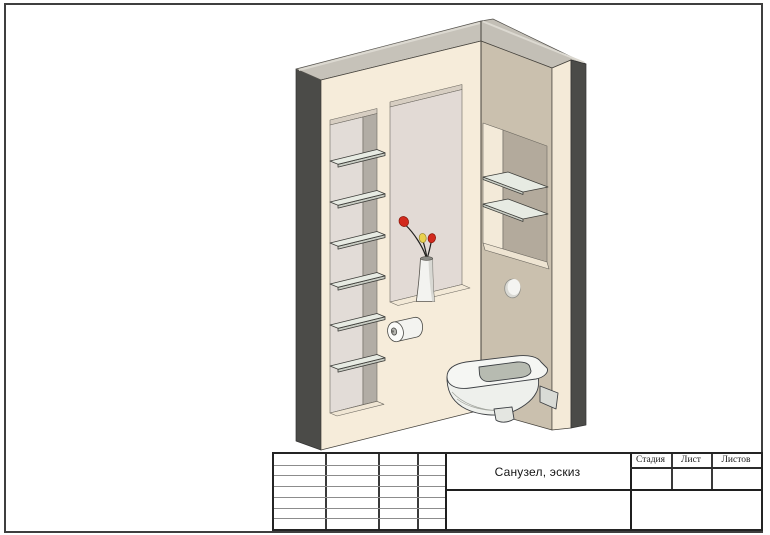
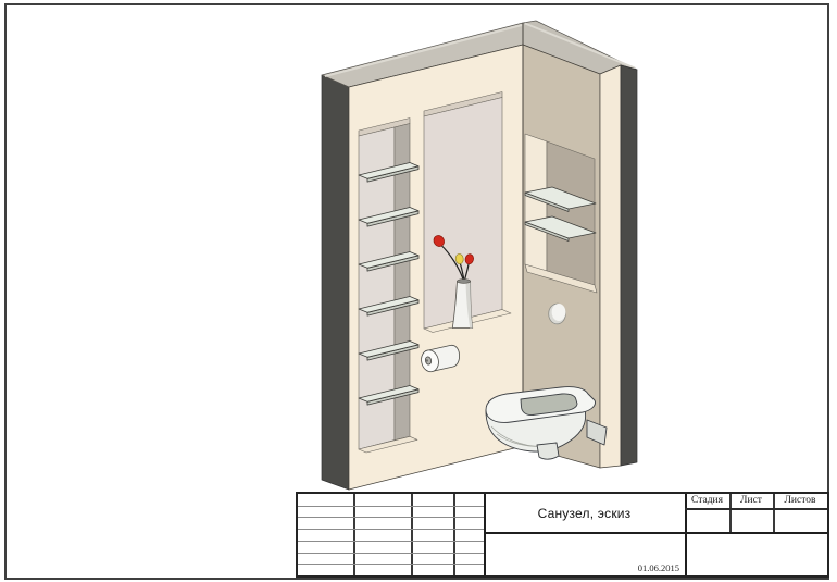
  Санузел, эскиз
+ 01.06.2015
  Стадия
  Лист
  Листов
